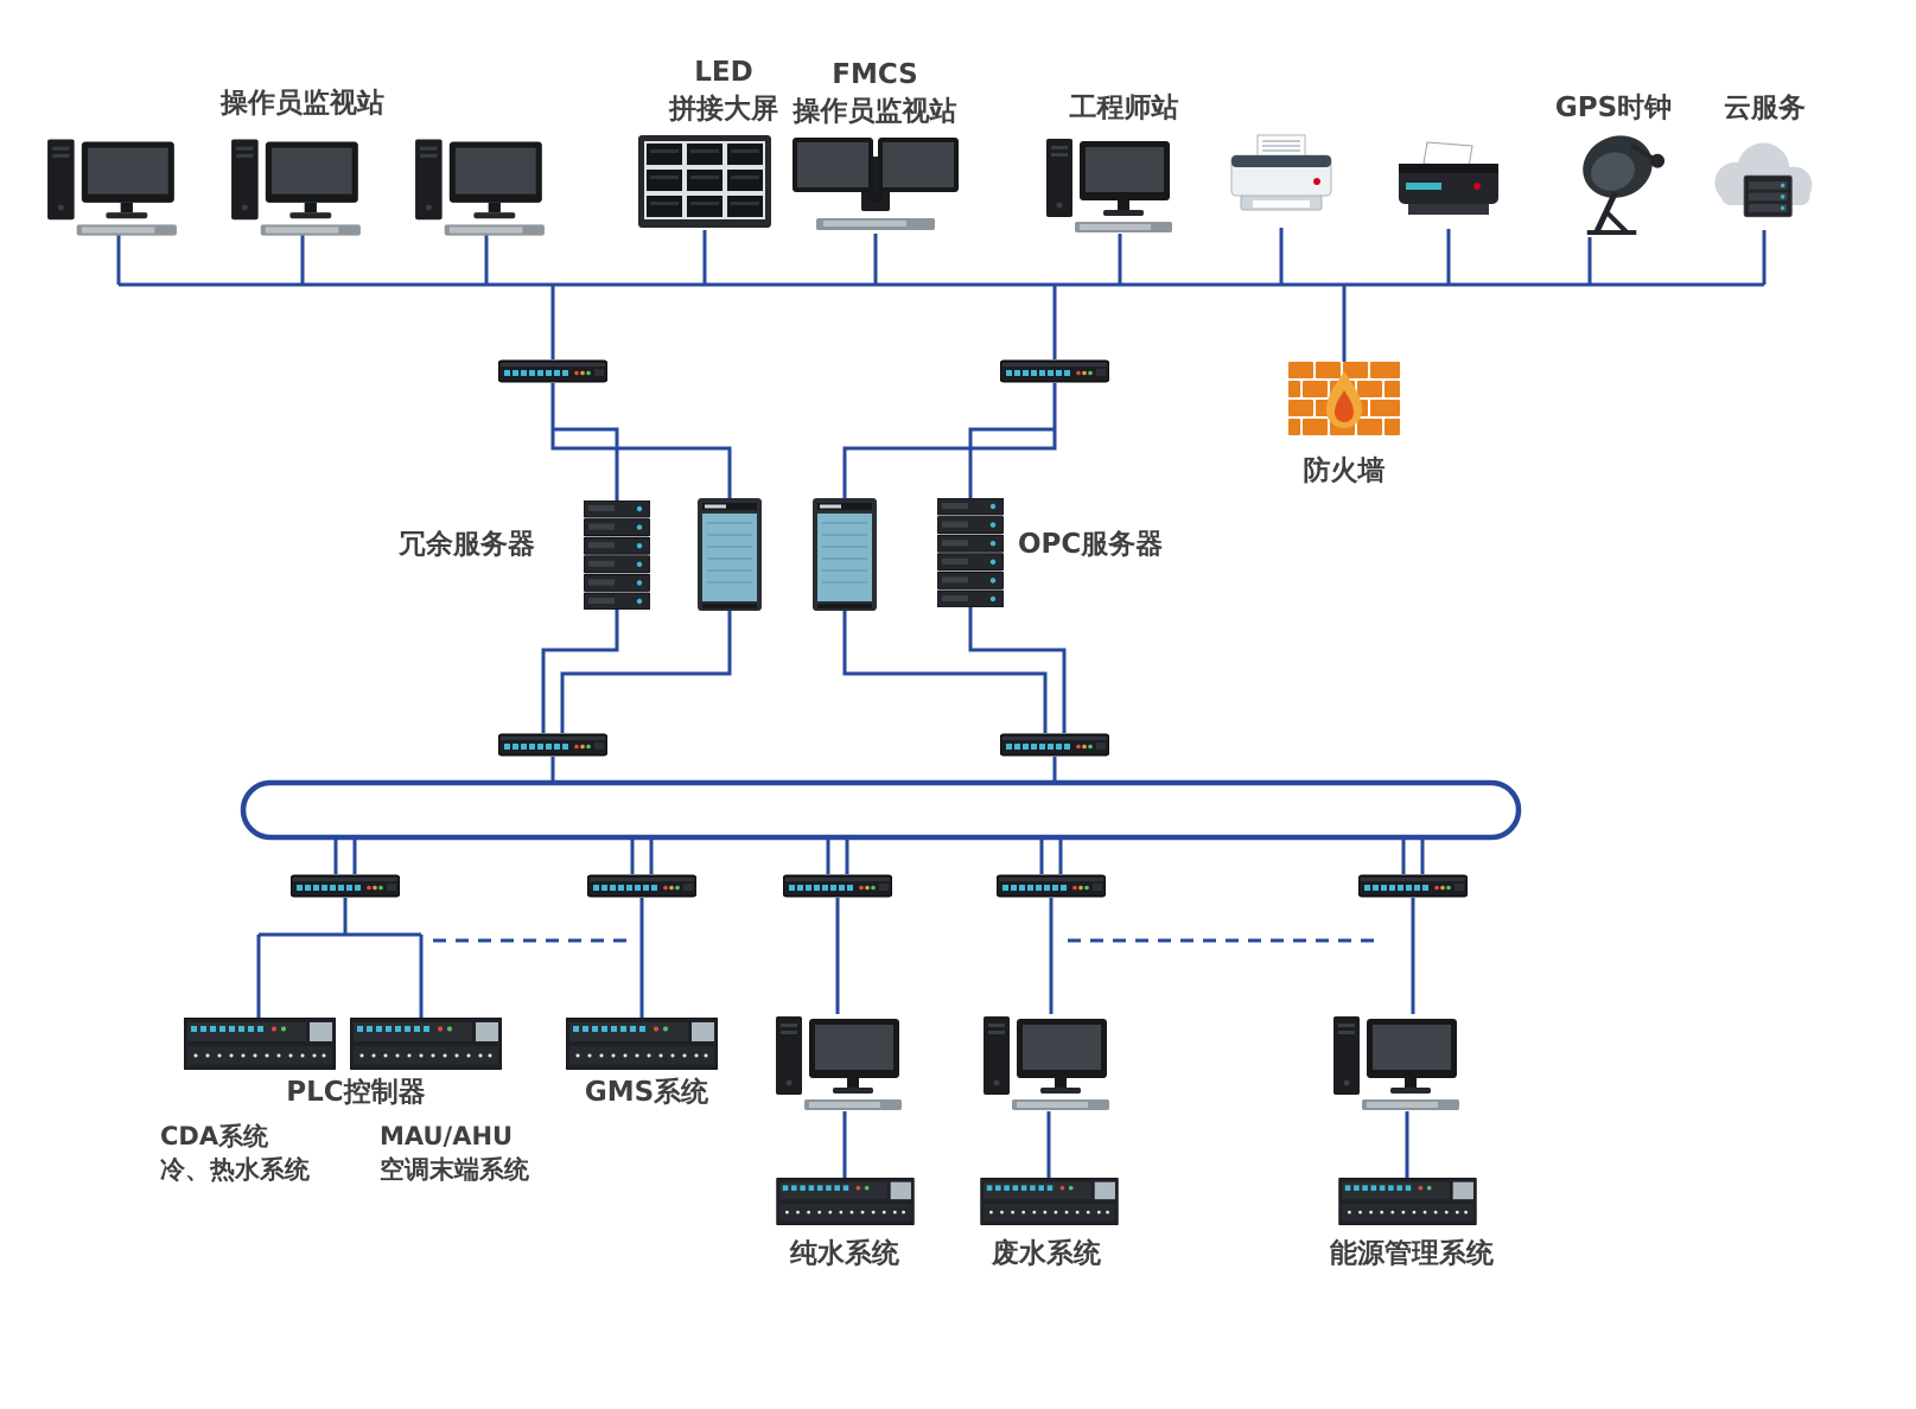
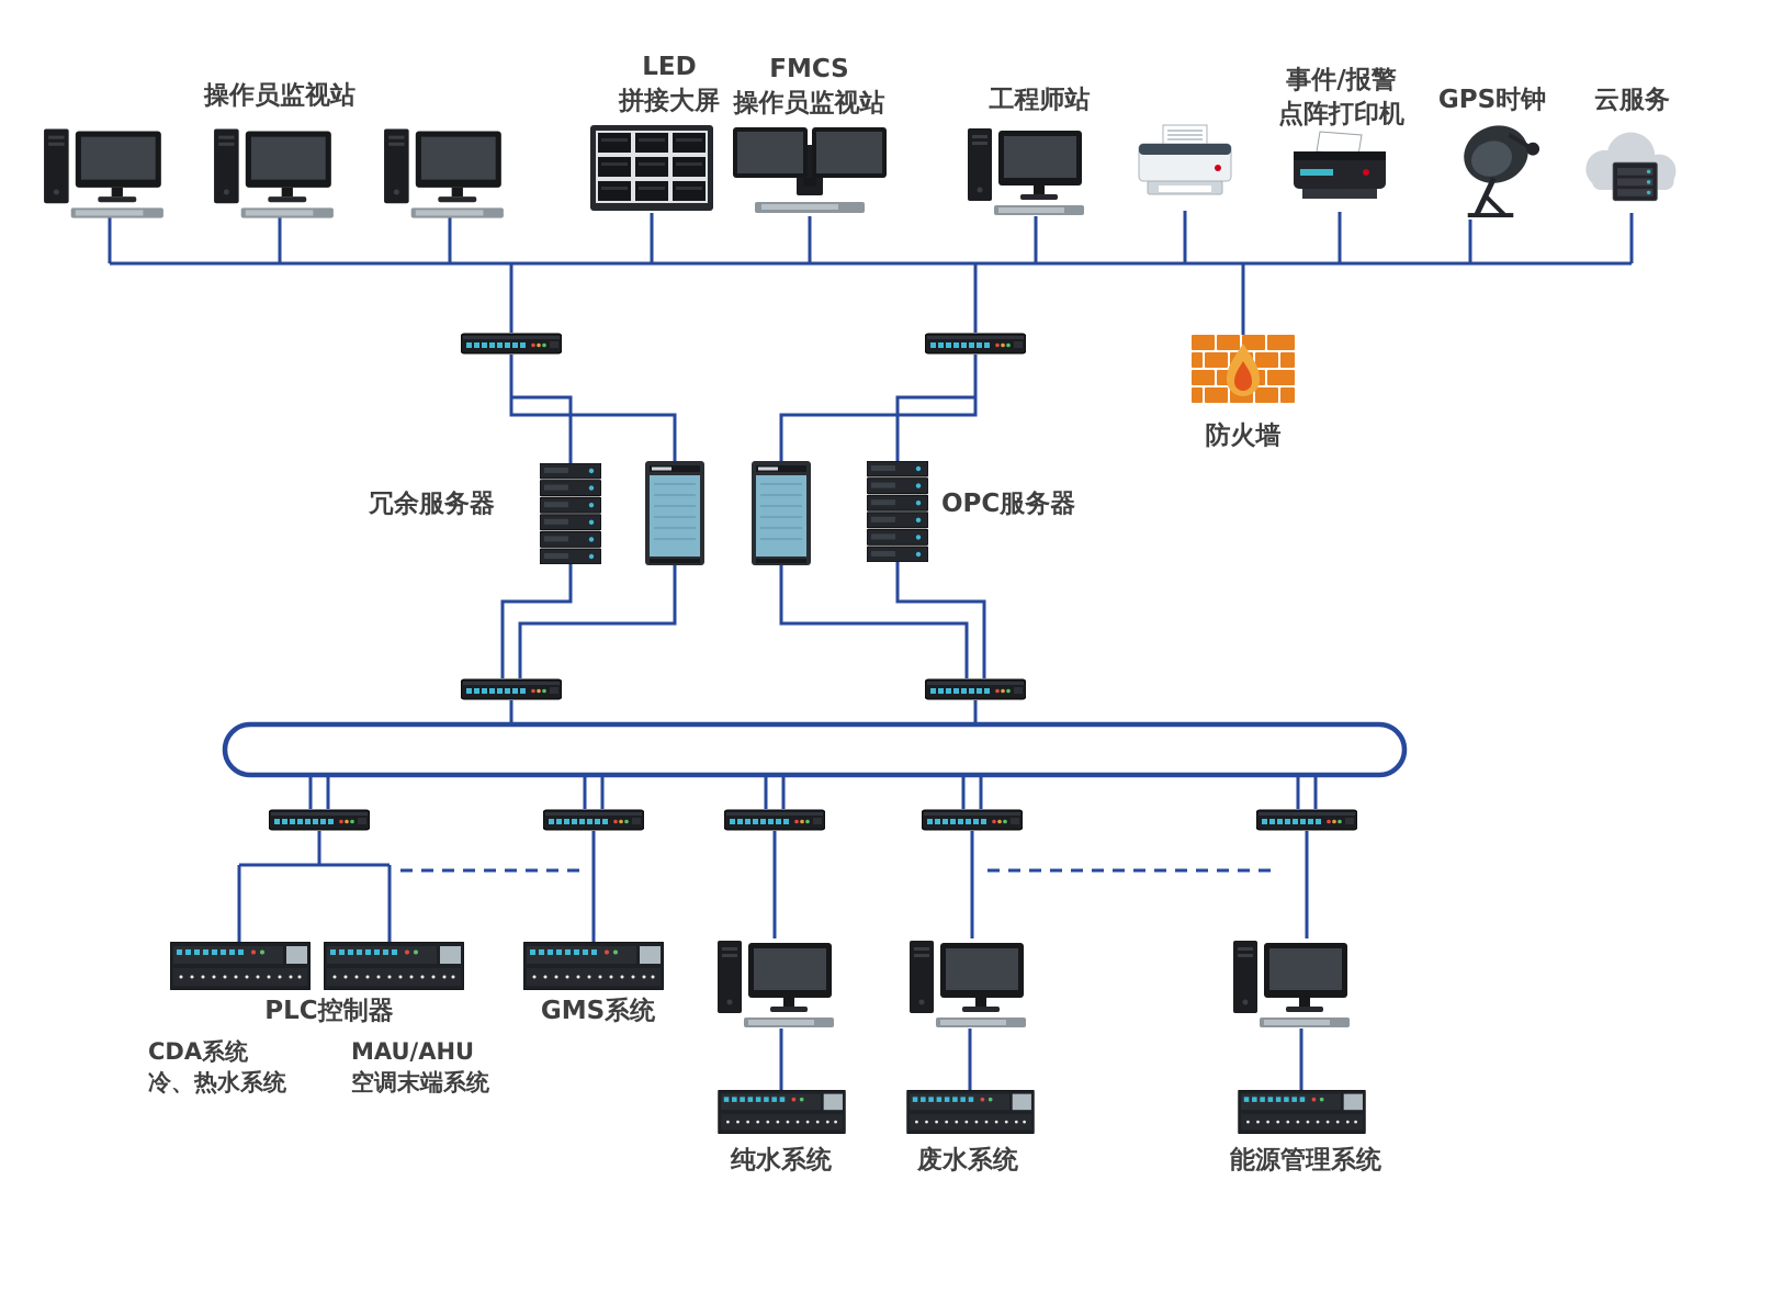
  操作员监视站
  LED
  拼接大屏
  FMCS
  操作员监视站
  工程师站
+ 事件/报警
+ 点阵打印机
  GPS时钟
  云服务
  防火墙
  冗余服务器
  OPC服务器
  PLC控制器
  CDA系统
  冷、热水系统
  MAU/AHU
  空调末端系统
  GMS系统
  纯水系统
  废水系统
  能源管理系统
